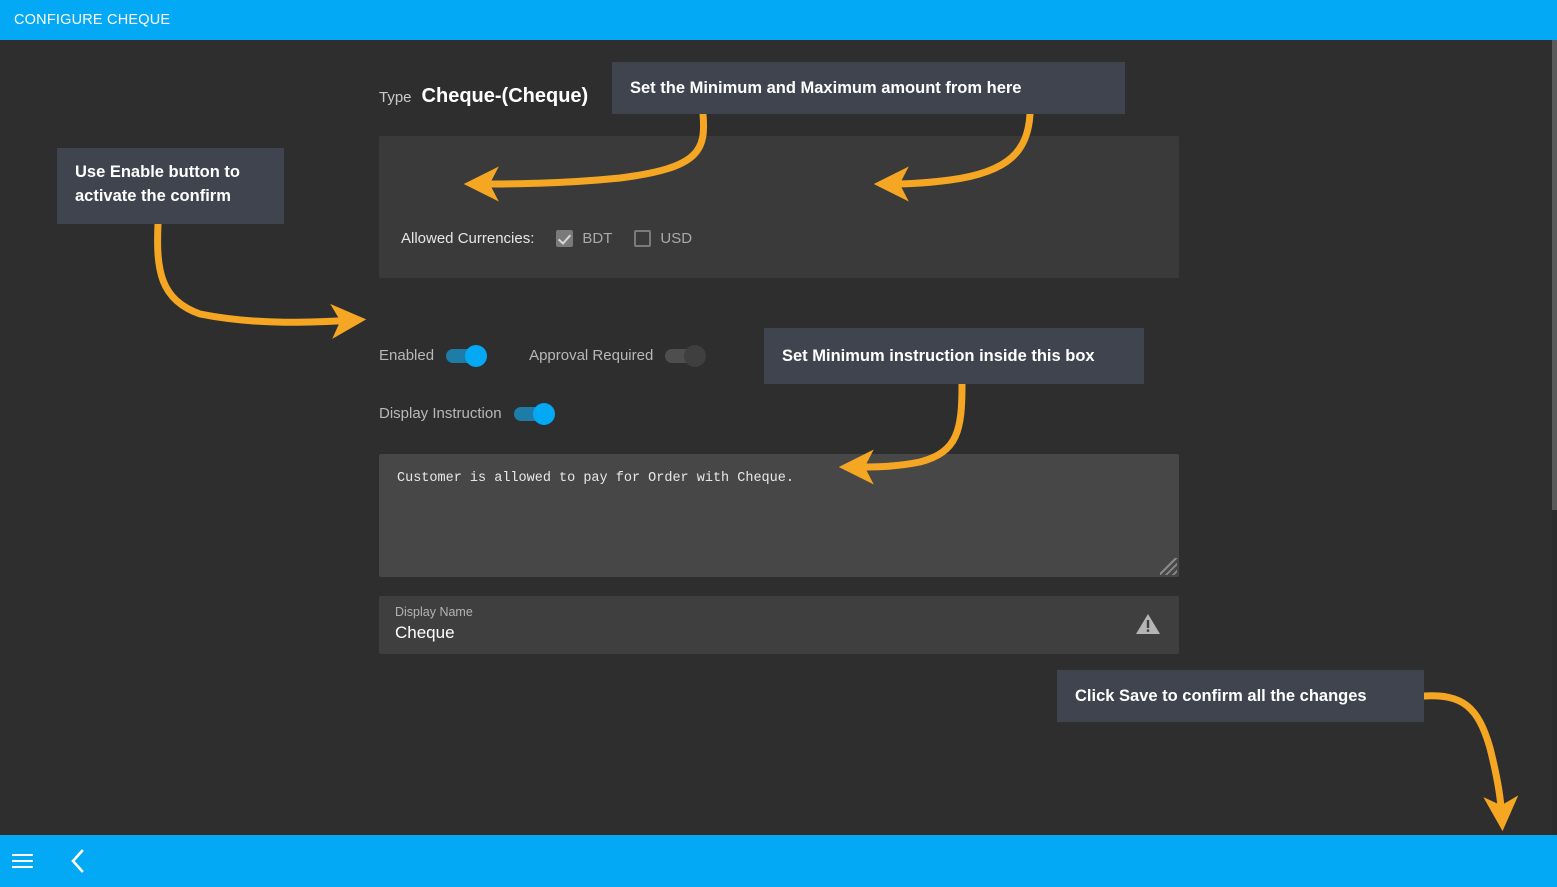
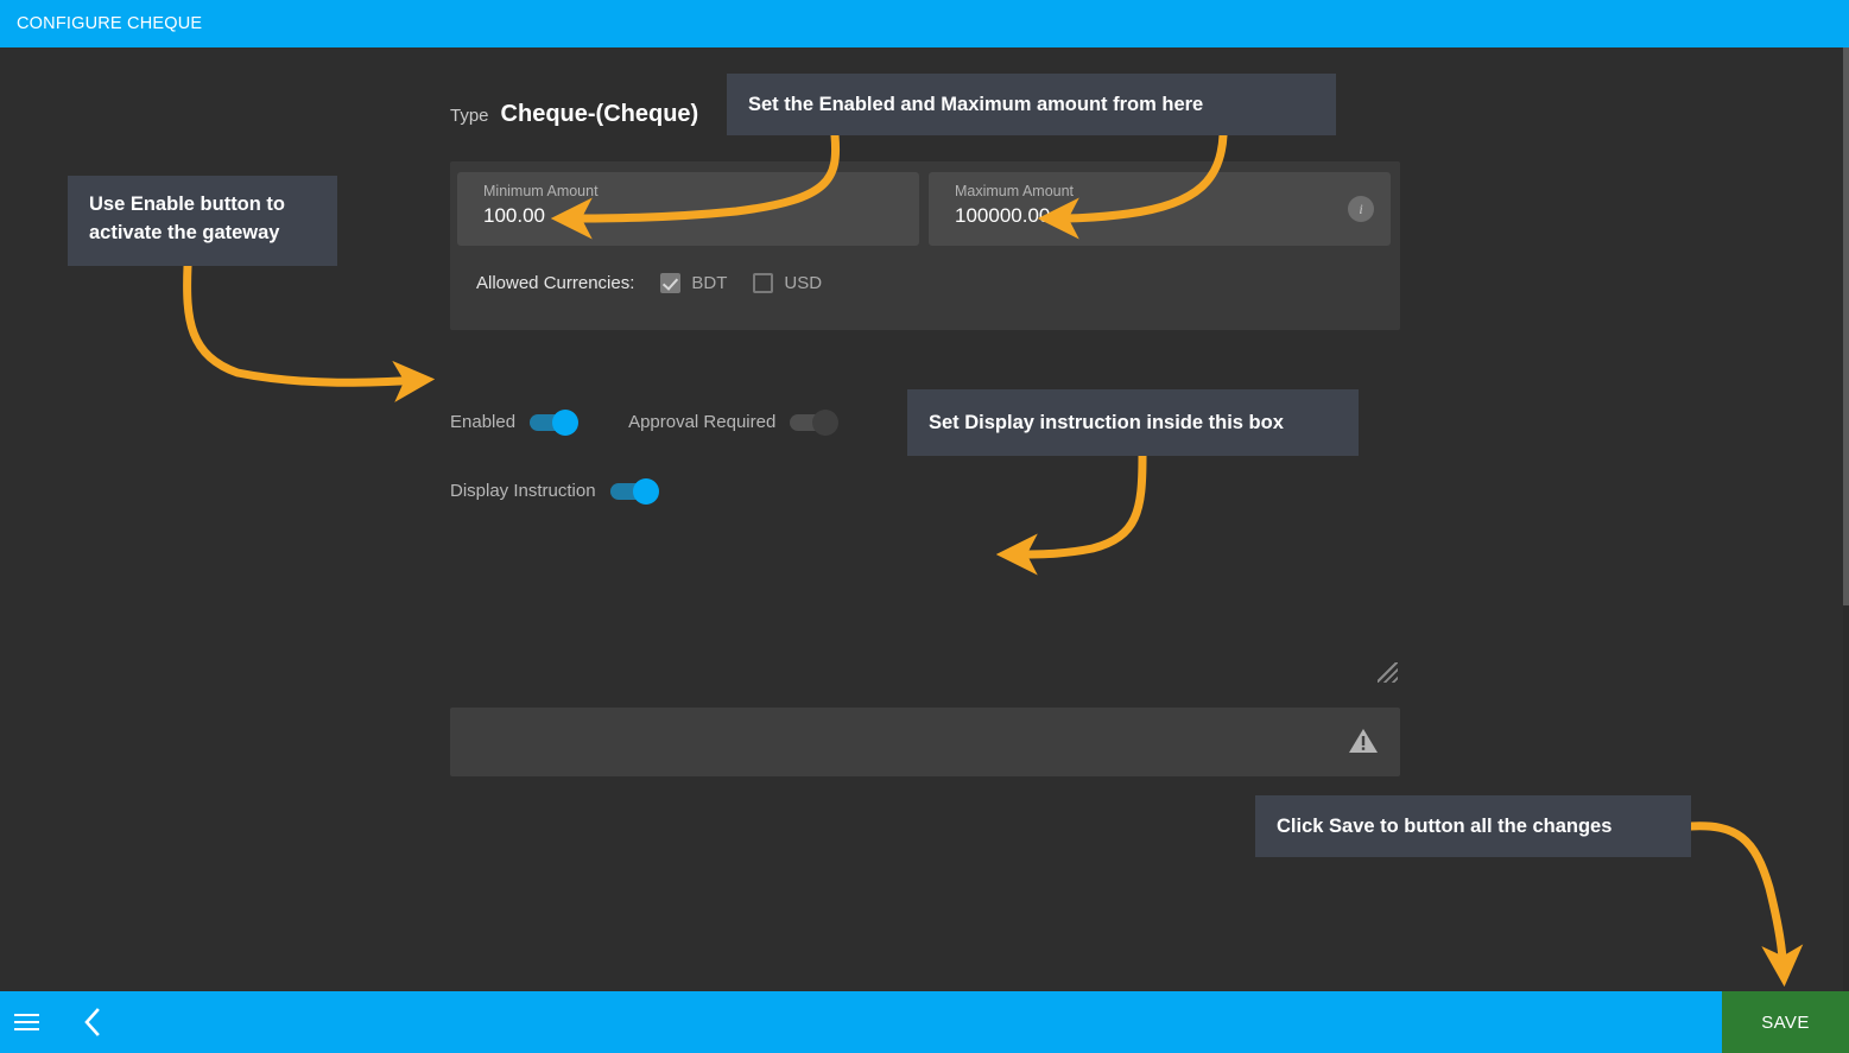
  CONFIGURE CHEQUE
  Type
  Cheque-(Cheque)
+ Minimum Amount
+ 100.00
+ Maximum Amount
+ 100000.00
+ i
  Allowed Currencies:
  BDT
  USD
  Enabled
  Approval Required
  Display Instruction
- Customer is allowed to pay for Order with Cheque.
- Display Name
- Cheque
- Use Enable button to activate the confirm
+ Use Enable button to activate the gateway
- Set the Minimum and Maximum amount from here
+ Set the Enabled and Maximum amount from here
- Set Minimum instruction inside this box
+ Set Display instruction inside this box
- Click Save to confirm all the changes
+ Click Save to button all the changes
+ SAVE
